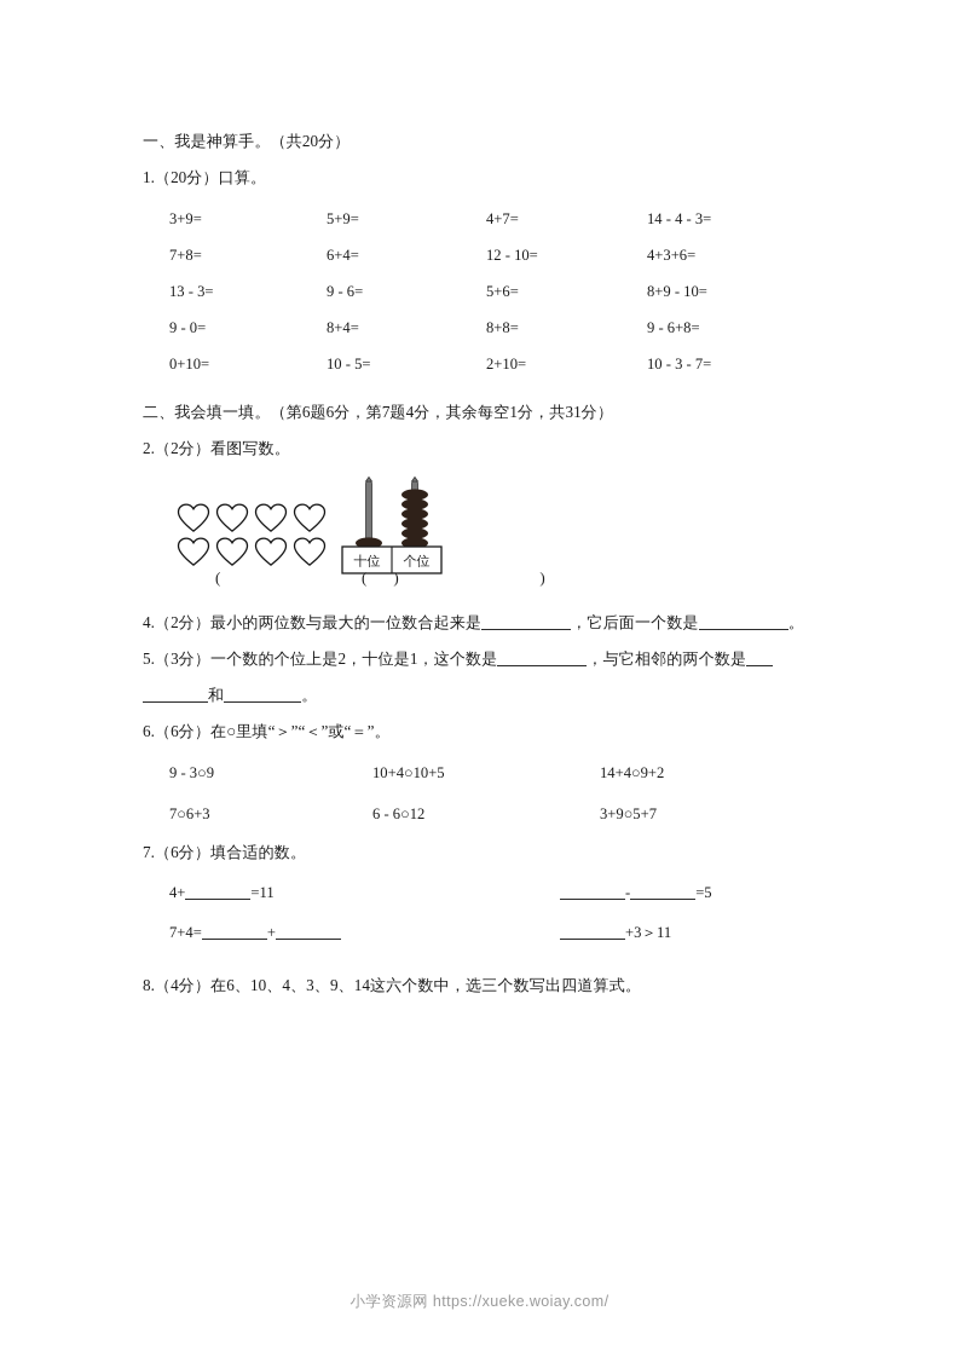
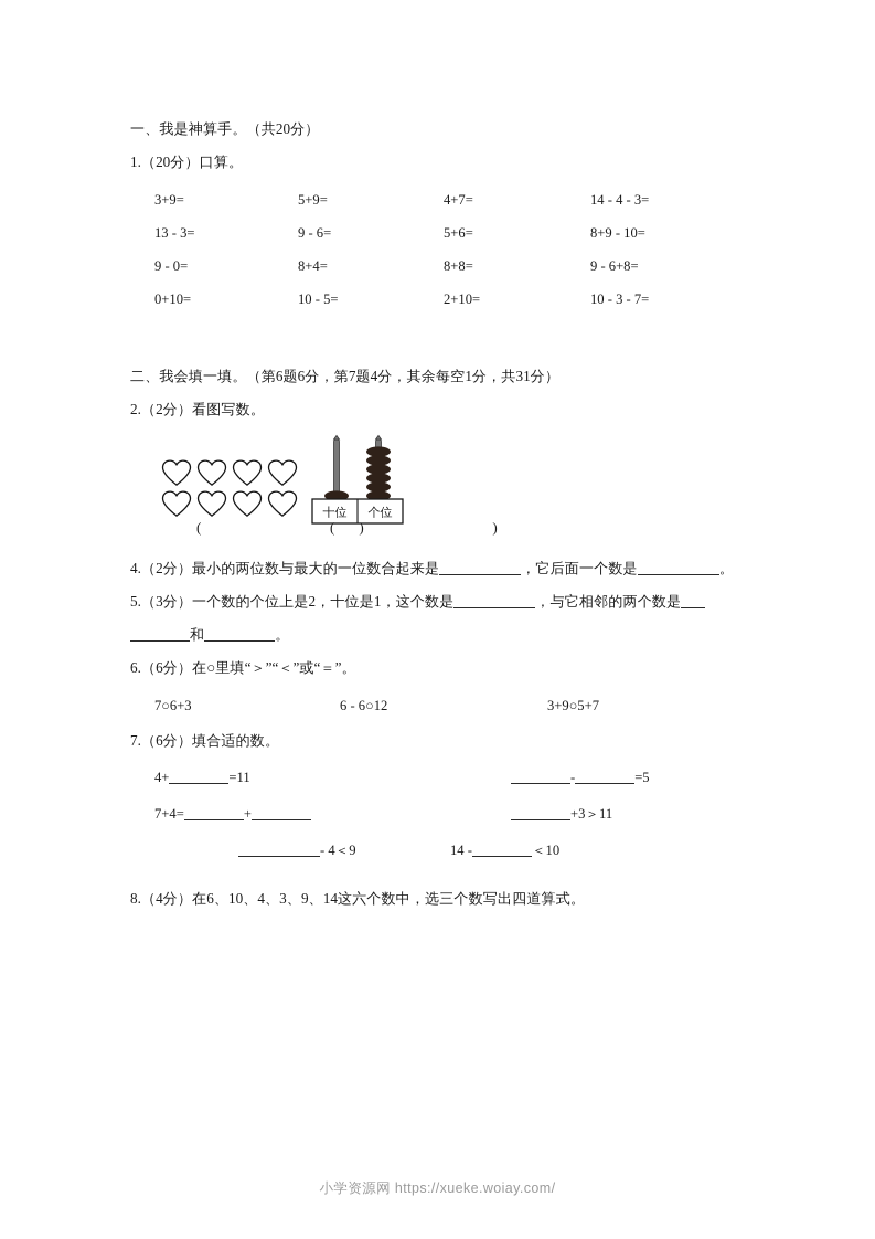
  一、我是神算手。（共20分）
  1.（20分）口算。
  3+9=
  5+9=
  4+7=
  14 - 4 - 3=
- 7+8=
- 6+4=
- 12 - 10=
- 4+3+6=
  13 - 3=
  9 - 6=
  5+6=
  8+9 - 10=
  9 - 0=
  8+4=
  8+8=
  9 - 6+8=
  0+10=
  10 - 5=
  2+10=
  10 - 3 - 7=
  二、我会填一填。（第6题6分，第7题4分，其余每空1分，共31分）
  2.（2分）看图写数。
  十位
  个位
  ( )
  ( )
  4.（2分）最小的两位数与最大的一位数合起来是 ，它后面一个数是 。
  5.（3分）一个数的个位上是2，十位是1，这个数是 ，与它相邻的两个数是和 。
  6.（6分）在○里填“＞”“＜”或“＝”。
- 9 - 3○9
- 10+4○10+5
- 14+4○9+2
  7○6+3
  6 - 6○12
  3+9○5+7
  7.（6分）填合适的数。
  4+ =11
  - =5
  7+4= +
  +3＞11
+ - 4＜9
+ 14 - ＜10
  8.（4分）在6、10、4、3、9、14这六个数中，选三个数写出四道算式。
  小学资源网 https://xueke.woiay.com/
